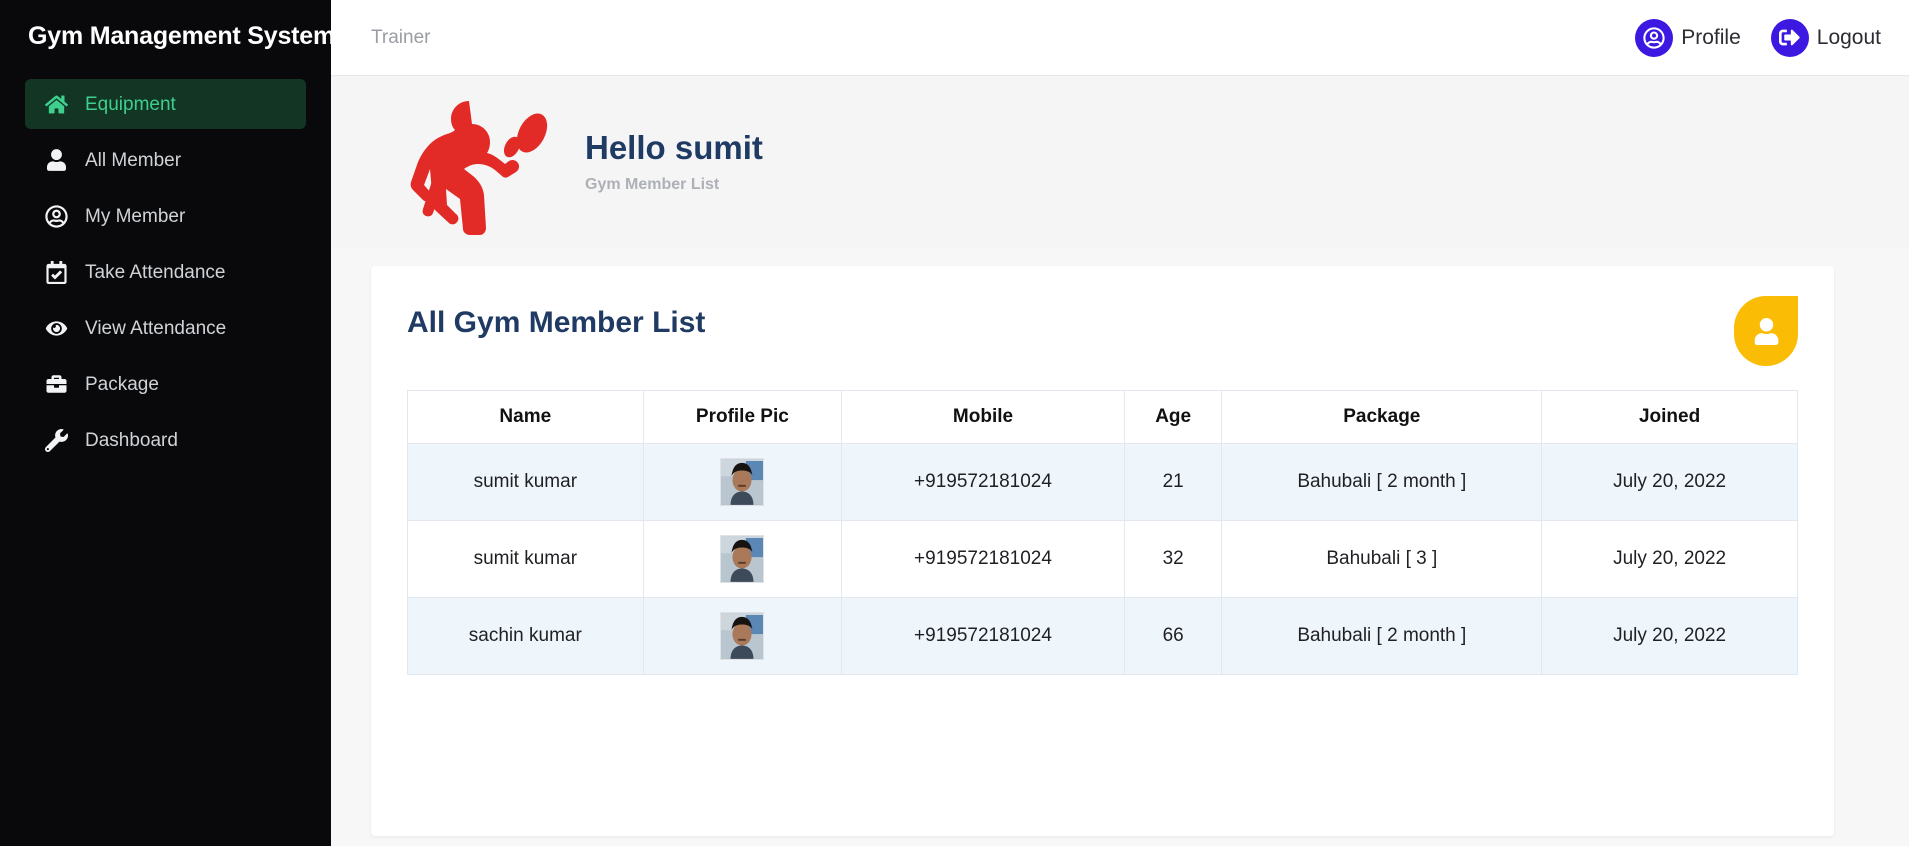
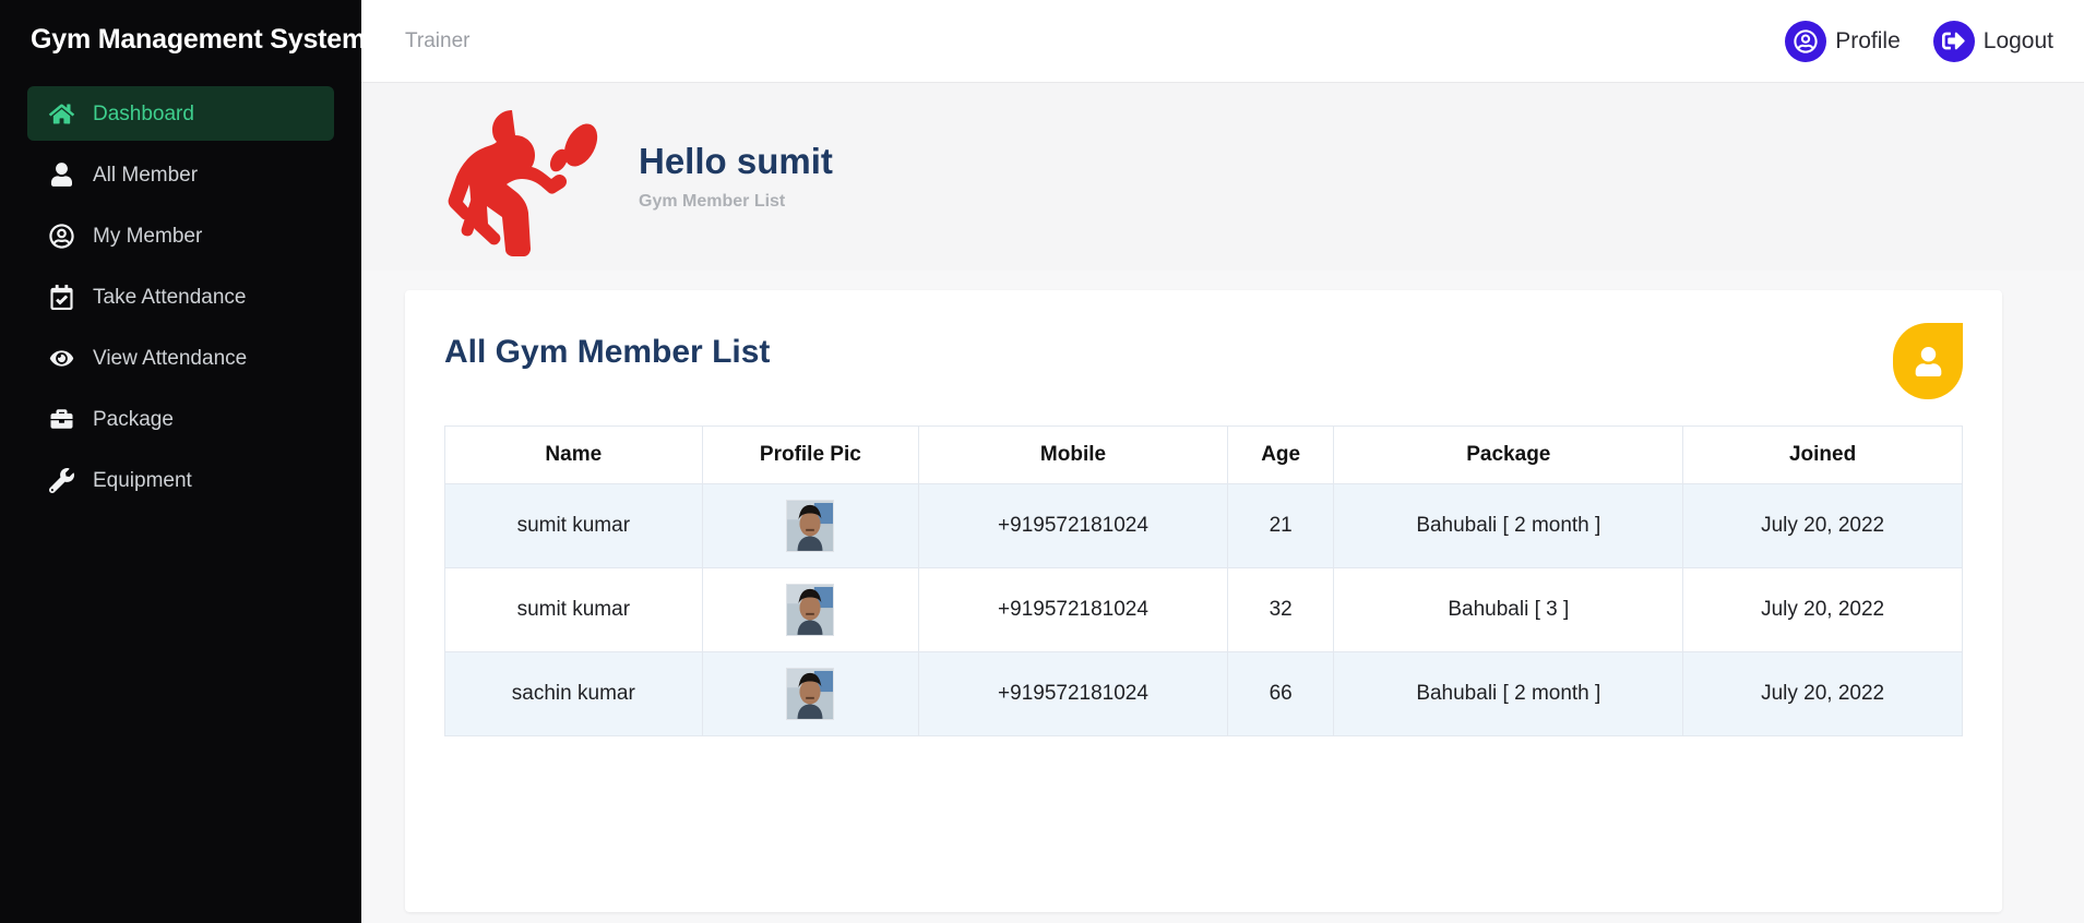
  Gym Management System
- Equipment
+ Dashboard
  All Member
  My Member
  Take Attendance
  View Attendance
  Package
- Dashboard
+ Equipment
  Trainer
  Profile
  Logout
  Hello sumit
  Gym Member List
  All Gym Member List
  Name	Profile Pic	Mobile	Age	Package	Joined
  sumit kumar		+919572181024	21	Bahubali [ 2 month ]	July 20, 2022
  sumit kumar		+919572181024	32	Bahubali [ 3 ]	July 20, 2022
  sachin kumar		+919572181024	66	Bahubali [ 2 month ]	July 20, 2022
